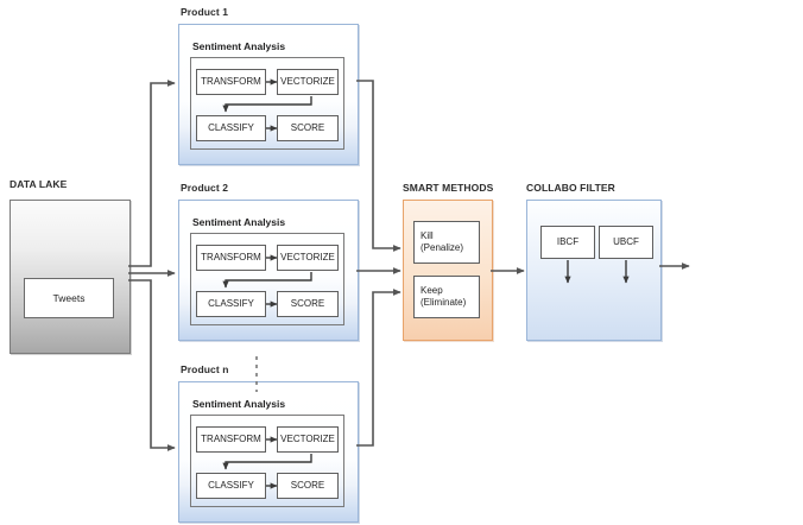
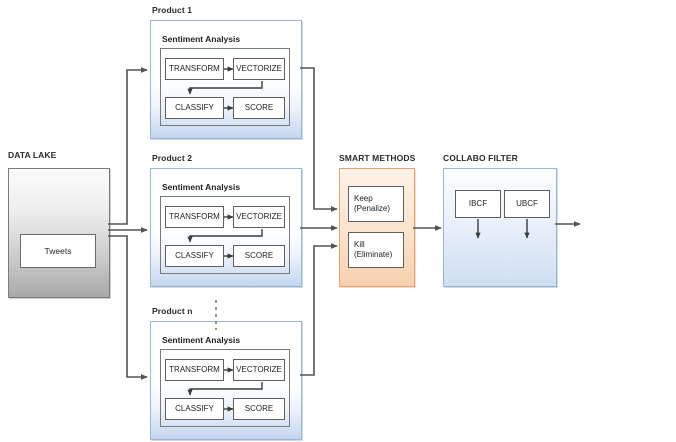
  DATA LAKE
  Tweets
  Product 1
  Sentiment Analysis
  TRANSFORM
  VECTORIZE
  CLASSIFY
  SCORE
  Product 2
  Sentiment Analysis
  TRANSFORM
  VECTORIZE
  CLASSIFY
  SCORE
  Product n
  Sentiment Analysis
  TRANSFORM
  VECTORIZE
  CLASSIFY
  SCORE
  SMART METHODS
- Kill
+ Keep
  (Penalize)
- Keep
+ Kill
  (Eliminate)
  COLLABO FILTER
  IBCF
  UBCF
